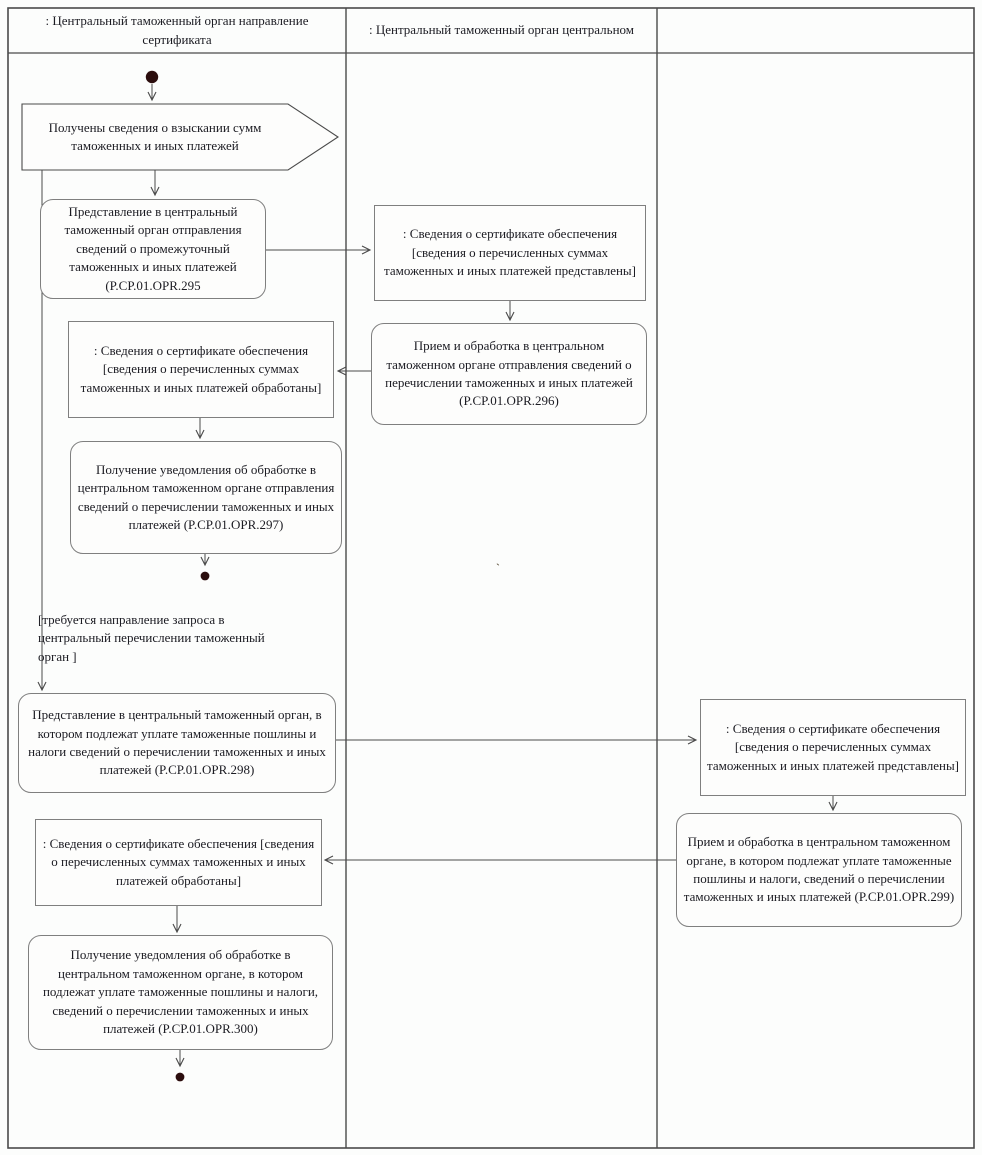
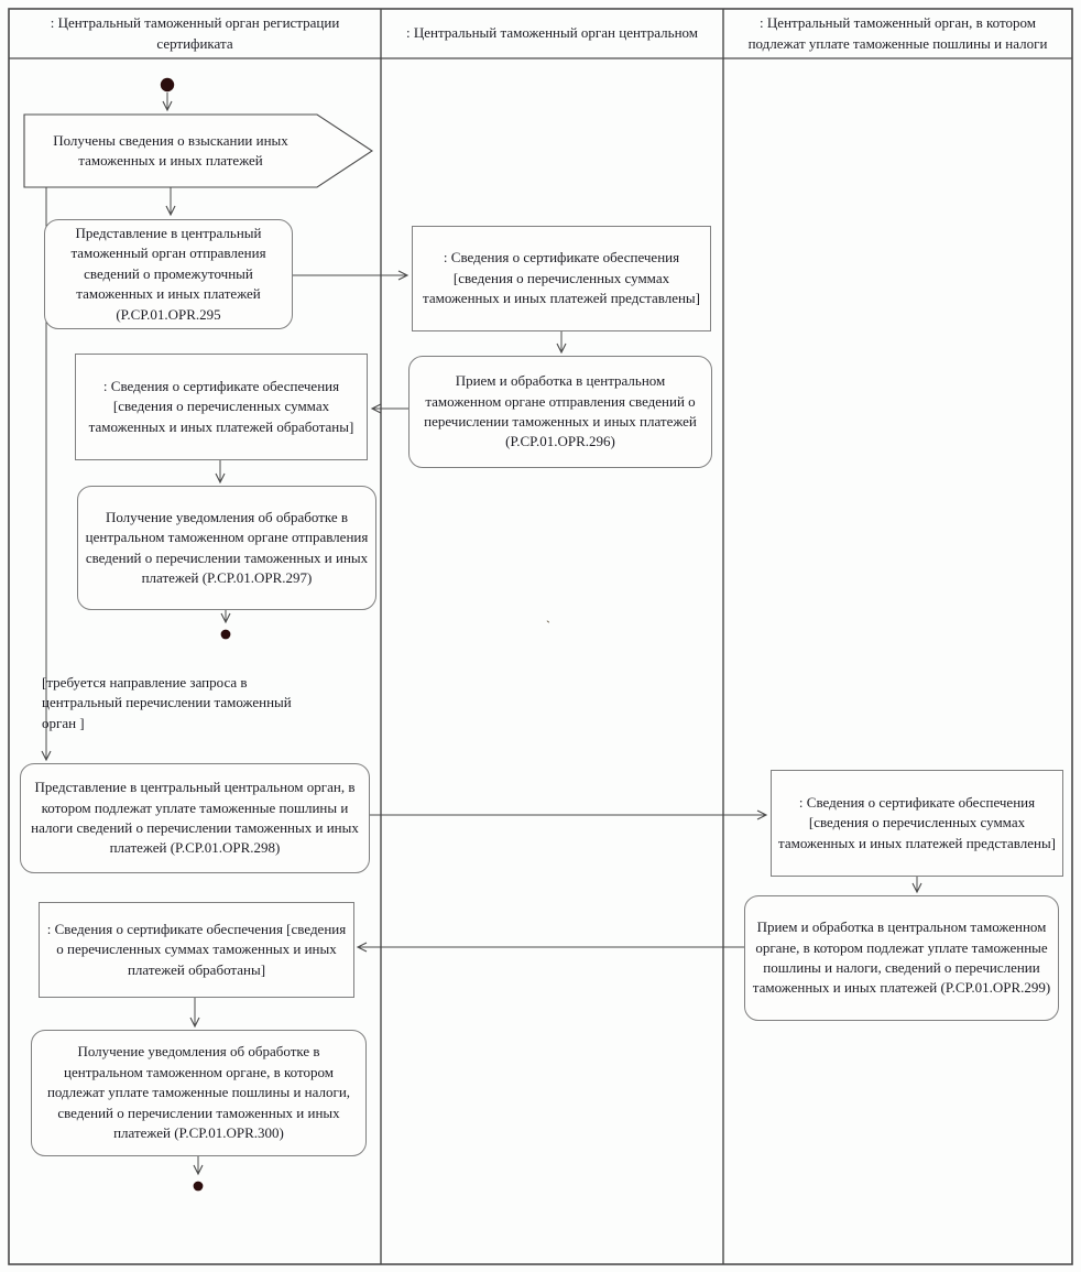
- : Центральный таможенный орган направление сертификата
+ : Центральный таможенный орган регистрации сертификата
  : Центральный таможенный орган центральном
+ : Центральный таможенный орган, в котором подлежат уплате таможенные пошлины и налоги
- Получены сведения о взыскании сумм таможенных и иных платежей
+ Получены сведения о взыскании иных таможенных и иных платежей
  Представление в центральный таможенный орган отправления сведений о промежуточный таможенных и иных платежей (P.CP.01.OPR.295
  : Сведения о сертификате обеспечения [сведения о перечисленных суммах таможенных и иных платежей обработаны]
  Получение уведомления об обработке в центральном таможенном органе отправления сведений о перечислении таможенных и иных платежей (P.CP.01.OPR.297)
  [требуется направление запроса в центральный перечислении таможенный орган ]
- Представление в центральный таможенный орган, в котором подлежат уплате таможенные пошлины и налоги сведений о перечислении таможенных и иных платежей (P.CP.01.OPR.298)
+ Представление в центральный центральном орган, в котором подлежат уплате таможенные пошлины и налоги сведений о перечислении таможенных и иных платежей (P.CP.01.OPR.298)
  : Сведения о сертификате обеспечения [сведения о перечисленных суммах таможенных и иных платежей обработаны]
  Получение уведомления об обработке в центральном таможенном органе, в котором подлежат уплате таможенные пошлины и налоги, сведений о перечислении таможенных и иных платежей (P.CP.01.OPR.300)
  : Сведения о сертификате обеспечения [сведения о перечисленных суммах таможенных и иных платежей представлены]
  Прием и обработка в центральном таможенном органе отправления сведений о перечислении таможенных и иных платежей (P.CP.01.OPR.296)
  : Сведения о сертификате обеспечения [сведения о перечисленных суммах таможенных и иных платежей представлены]
  Прием и обработка в центральном таможенном органе, в котором подлежат уплате таможенные пошлины и налоги, сведений о перечислении таможенных и иных платежей (P.CP.01.OPR.299)
  `
